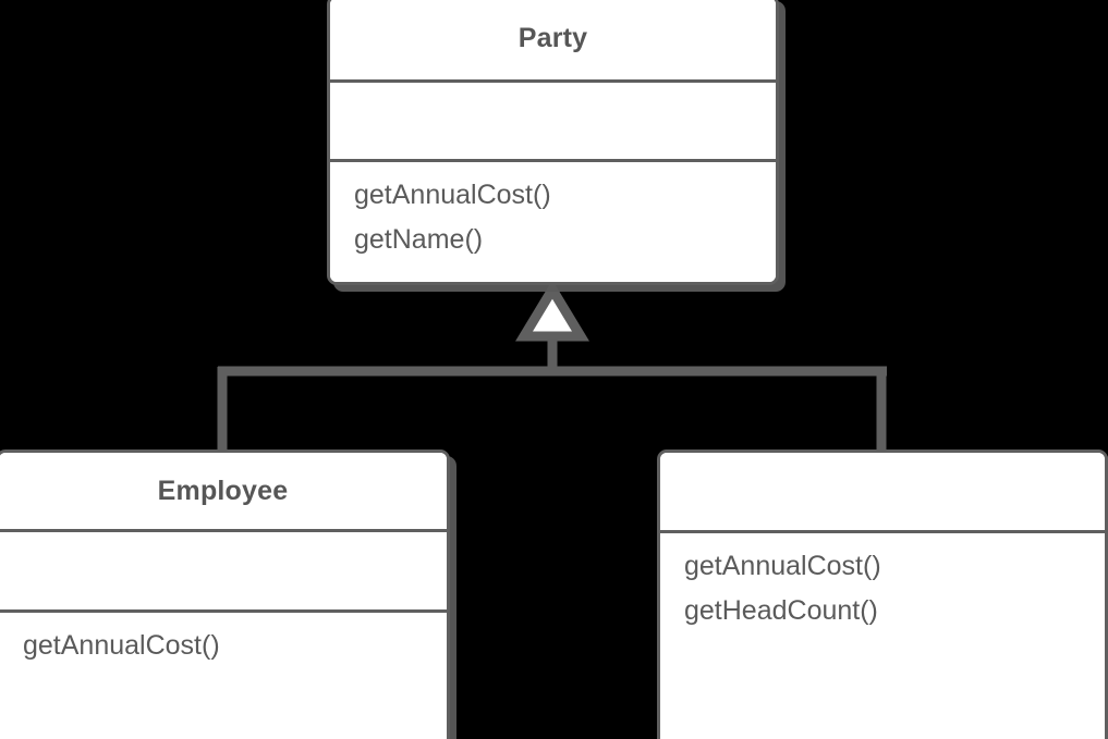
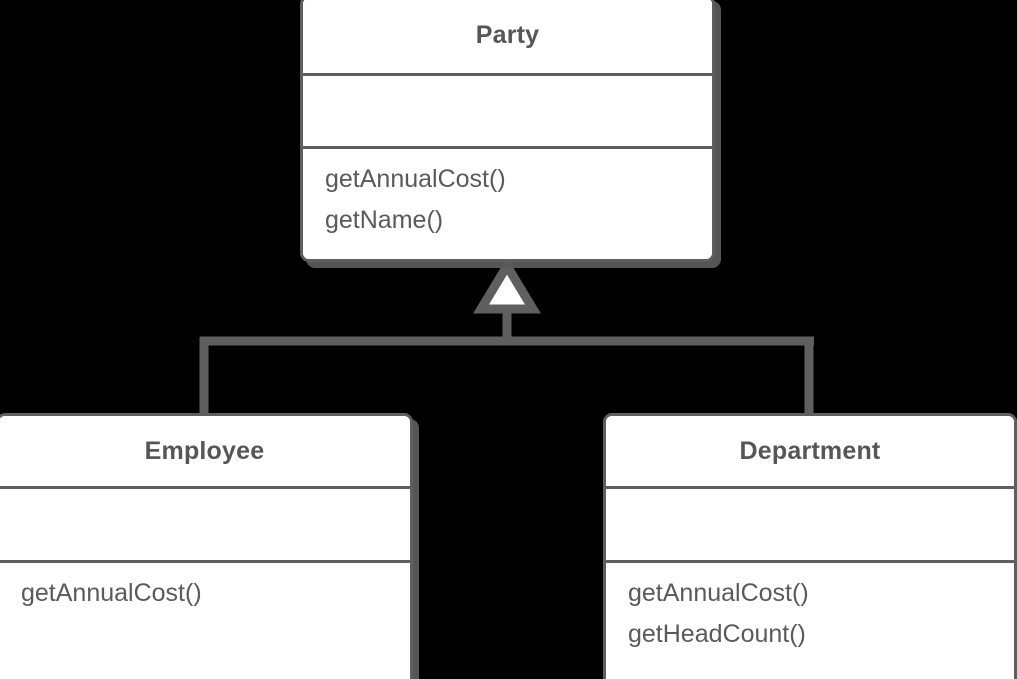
  Party
  getAnnualCost()
  getName()
  Employee
  getAnnualCost()
+ Department
  getAnnualCost()
  getHeadCount()
